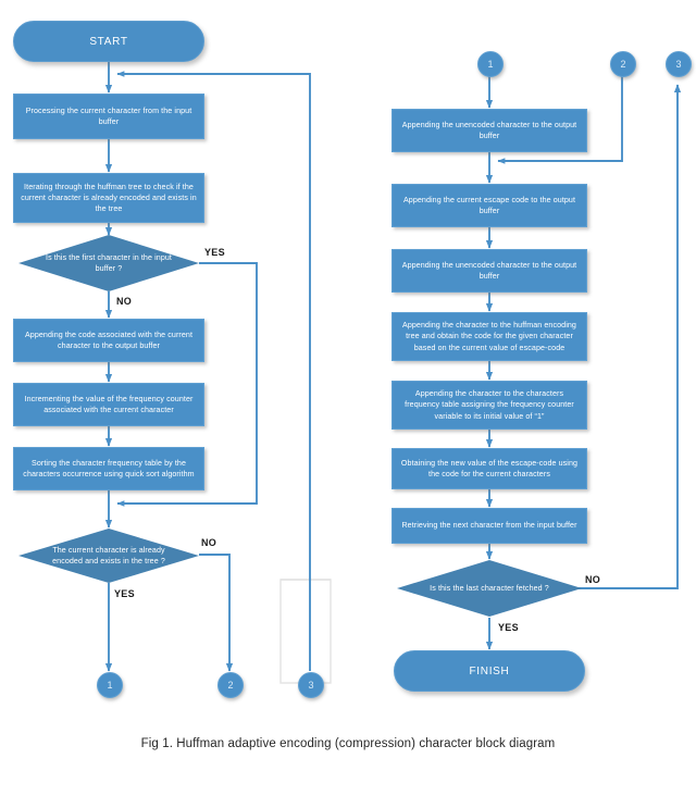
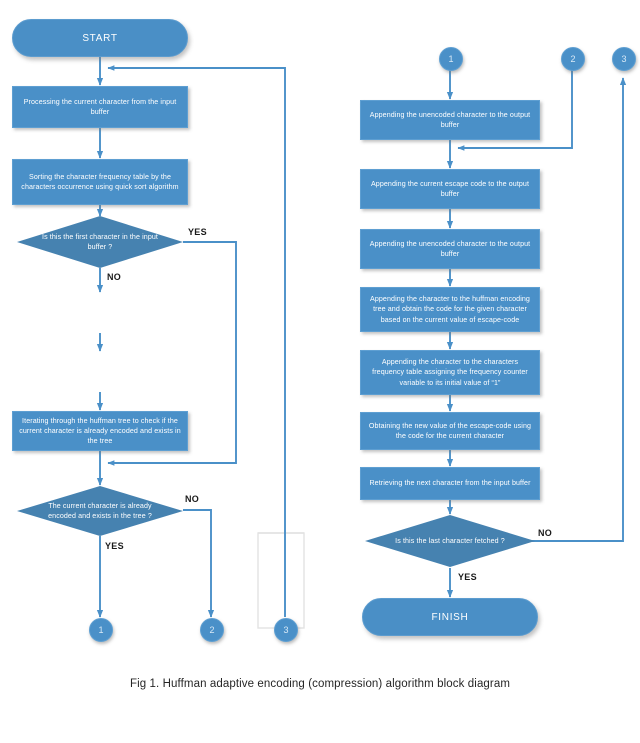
  START
  Processing the current character from the input buffer
- Iterating through the huffman tree to check if the current character is already encoded and exists in the tree
+ Sorting the character frequency table by the characters occurrence using quick sort algorithm
  Is this the first character in the input buffer ?
  YES
  NO
- Appending the code associated with the current character to the output buffer
- Incrementing the value of the frequency counter associated with the current character
- Sorting the character frequency table by the characters occurrence using quick sort algorithm
+ Iterating through the huffman tree to check if the current character is already encoded and exists in the tree
  The current character is already encoded and exists in the tree ?
  NO
  YES
  1
  2
  3
  1
  2
  3
  Appending the unencoded character to the output buffer
  Appending the current escape code to the output buffer
  Appending the unencoded character to the output buffer
  Appending the character to the huffman encoding tree and obtain the code for the given character based on the current value of escape-code
  Appending the character to the characters frequency table assigning the frequency counter variable to its initial value of “1”
- Obtaining the new value of the escape-code using the code for the current characters
+ Obtaining the new value of the escape-code using the code for the current character
  Retrieving the next character from the input buffer
  Is this the last character fetched ?
  NO
  YES
  FINISH
- Fig 1. Huffman adaptive encoding (compression) character block diagram
+ Fig 1. Huffman adaptive encoding (compression) algorithm block diagram
